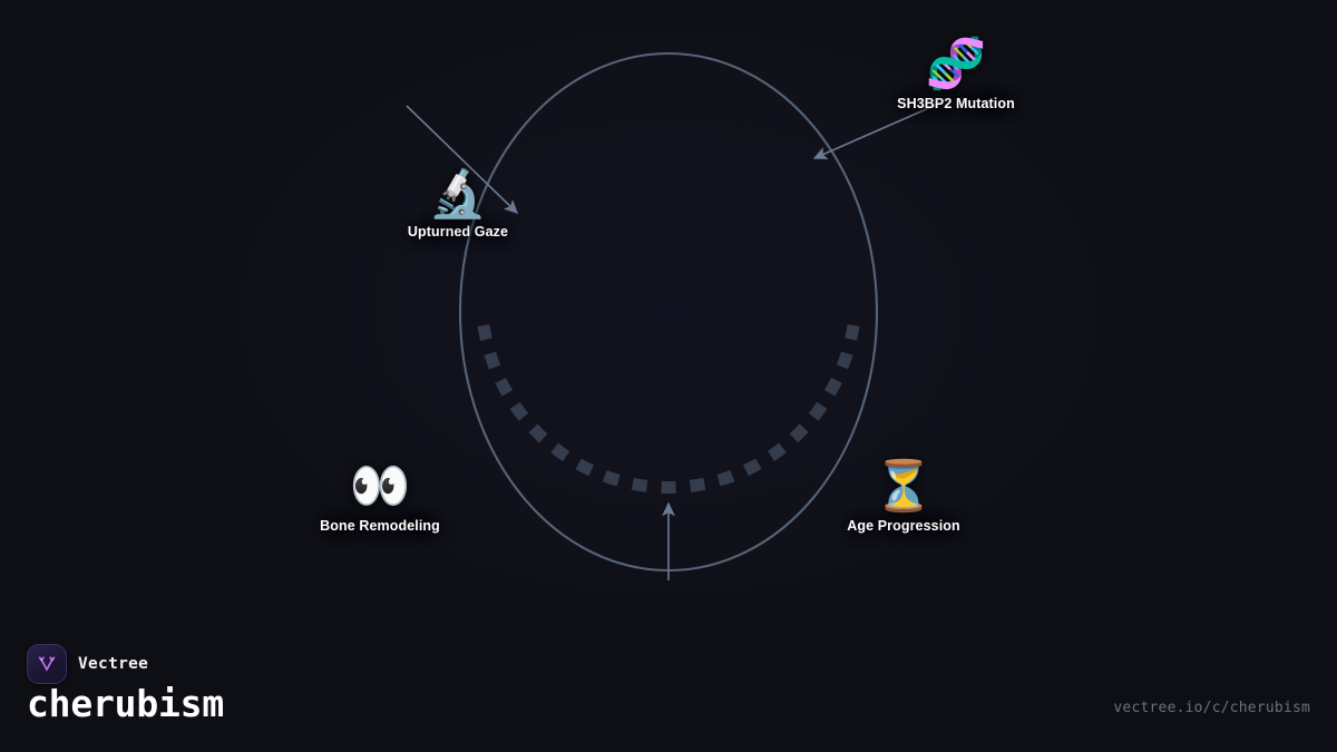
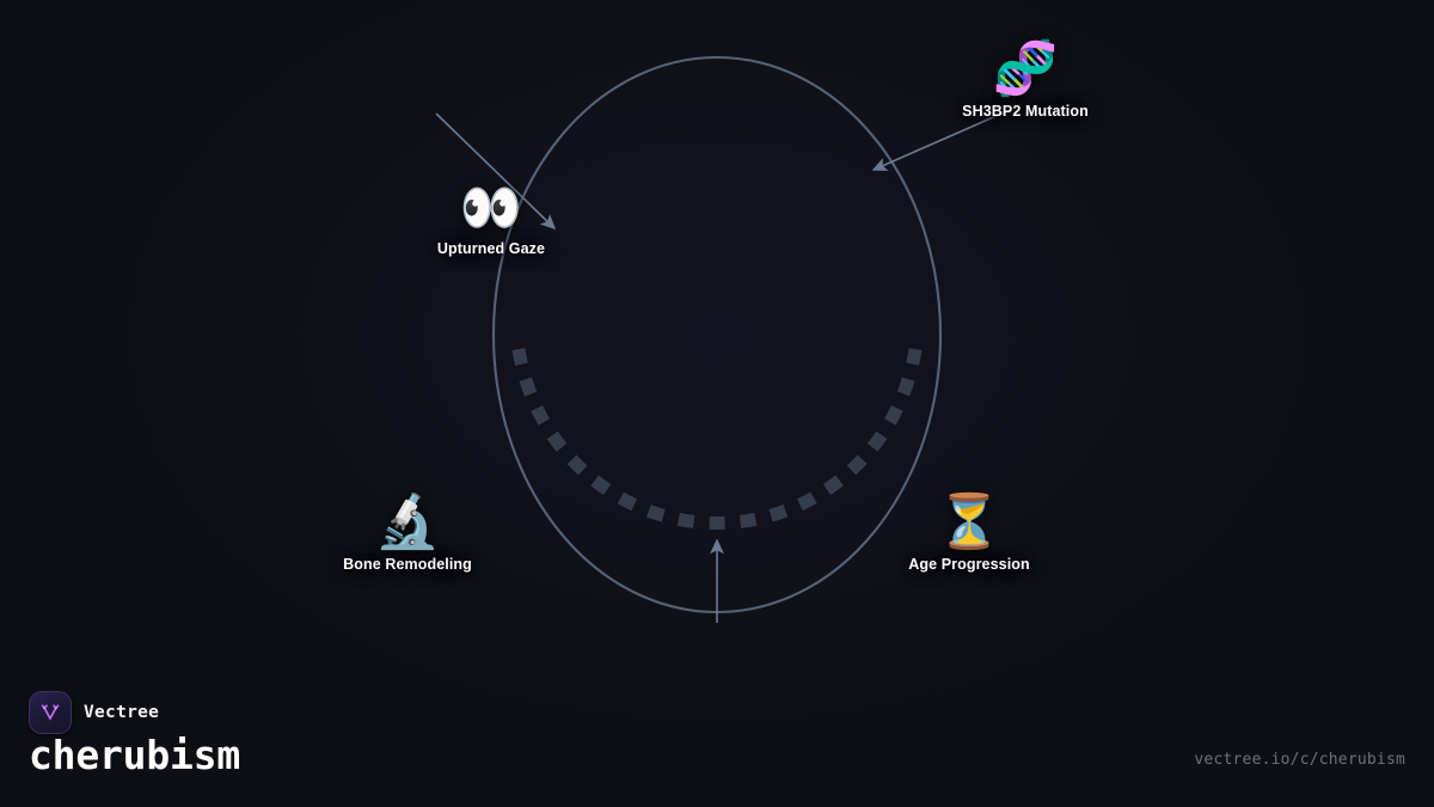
  🧬
  SH3BP2 Mutation
- 🔬
+ 👀
  Upturned Gaze
- 👀
+ 🔬
  Bone Remodeling
  ⏳
  Age Progression
  Vectree
  cherubism
  vectree.io/c/cherubism
